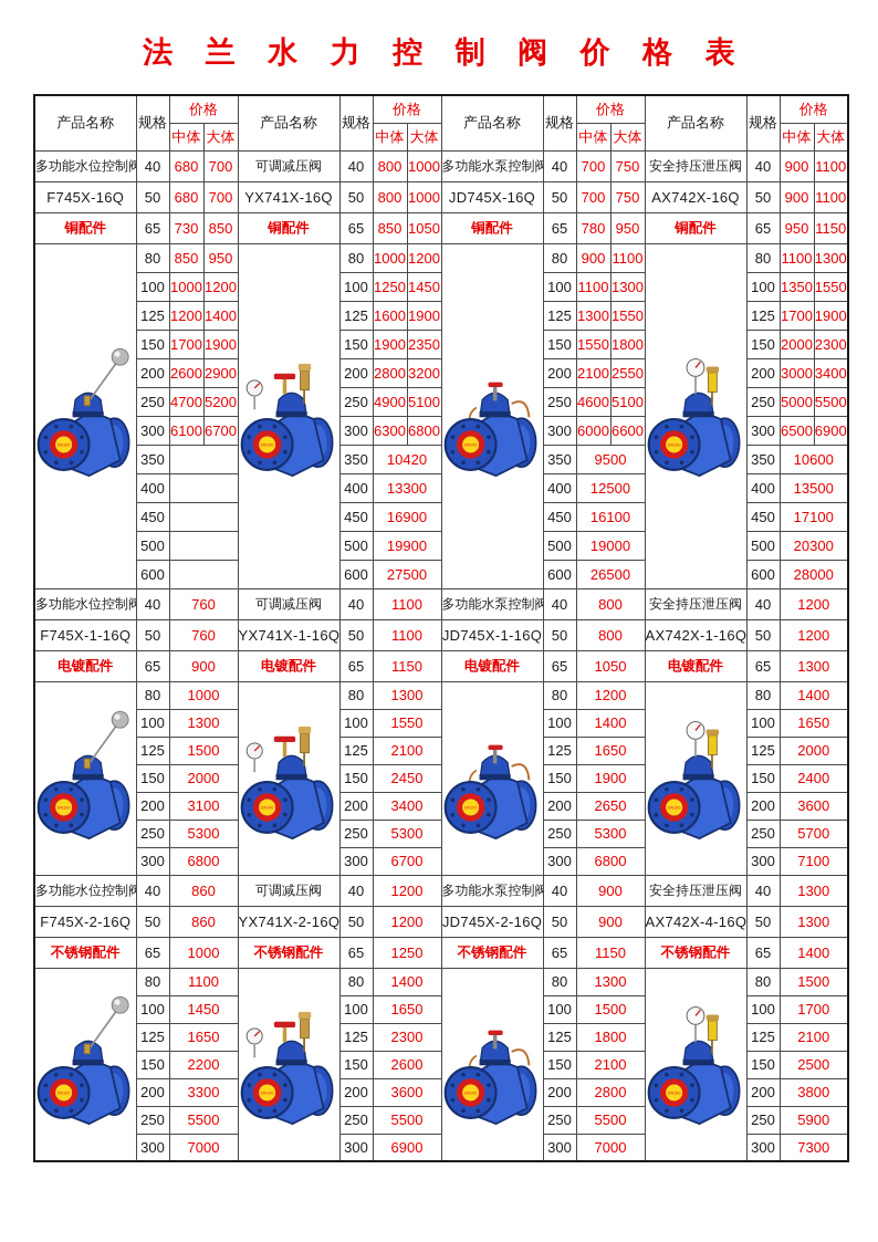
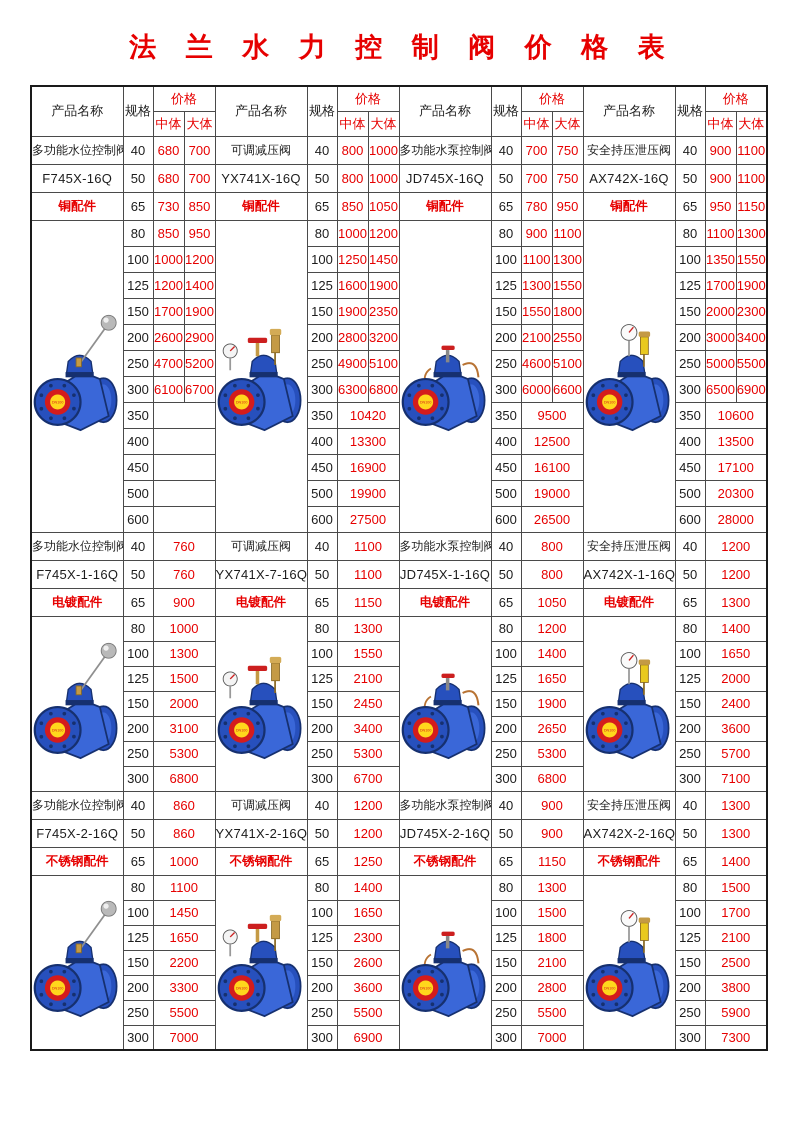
  法 兰 水 力 控 制 阀 价 格 表
  产品名称	规格	价格	产品名称	规格	价格	产品名称	规格	价格	产品名称	规格	价格
  中体	大体	中体	大体	中体	大体	中体	大体
  多功能水位控制阀	40	680	700	可调减压阀	40	800	1000	多功能水泵控制阀	40	700	750	安全持压泄压阀	40	900	1100
  F745X-16Q	50	680	700	YX741X-16Q	50	800	1000	JD745X-16Q	50	700	750	AX742X-16Q	50	900	1100
  铜配件	65	730	850	铜配件	65	850	1050	铜配件	65	780	950	铜配件	65	950	1150
  100	1000	1200	100	1250	1450	100	1100	1300	100	1350	1550
  125	1200	1400	125	1600	1900	125	1300	1550	125	1700	1900
  150	1700	1900	150	1900	2350	150	1550	1800	150	2000	2300
  200	2600	2900	200	2800	3200	200	2100	2550	200	3000	3400
  250	4700	5200	250	4900	5100	250	4600	5100	250	5000	5500
  300	6100	6700	300	6300	6800	300	6000	6600	300	6500	6900
  350		350	10420	350	9500	350	10600
  400		400	13300	400	12500	400	13500
  450		450	16900	450	16100	450	17100
  500		500	19900	500	19000	500	20300
  600		600	27500	600	26500	600	28000
  多功能水位控制阀	40	760	可调减压阀	40	1100	多功能水泵控制阀	40	800	安全持压泄压阀	40	1200
- F745X-1-16Q	50	760	YX741X-1-16Q	50	1100	JD745X-1-16Q	50	800	AX742X-1-16Q	50	1200
+ F745X-1-16Q	50	760	YX741X-7-16Q	50	1100	JD745X-1-16Q	50	800	AX742X-1-16Q	50	1200
  电镀配件	65	900	电镀配件	65	1150	电镀配件	65	1050	电镀配件	65	1300
  100	1300	100	1550	100	1400	100	1650
  125	1500	125	2100	125	1650	125	2000
  150	2000	150	2450	150	1900	150	2400
  200	3100	200	3400	200	2650	200	3600
  250	5300	250	5300	250	5300	250	5700
  300	6800	300	6700	300	6800	300	7100
  多功能水位控制阀	40	860	可调减压阀	40	1200	多功能水泵控制阀	40	900	安全持压泄压阀	40	1300
- F745X-2-16Q	50	860	YX741X-2-16Q	50	1200	JD745X-2-16Q	50	900	AX742X-4-16Q	50	1300
+ F745X-2-16Q	50	860	YX741X-2-16Q	50	1200	JD745X-2-16Q	50	900	AX742X-2-16Q	50	1300
  不锈钢配件	65	1000	不锈钢配件	65	1250	不锈钢配件	65	1150	不锈钢配件	65	1400
  100	1450	100	1650	100	1500	100	1700
  125	1650	125	2300	125	1800	125	2100
  150	2200	150	2600	150	2100	150	2500
  200	3300	200	3600	200	2800	200	3800
  250	5500	250	5500	250	5500	250	5900
  300	7000	300	6900	300	7000	300	7300
